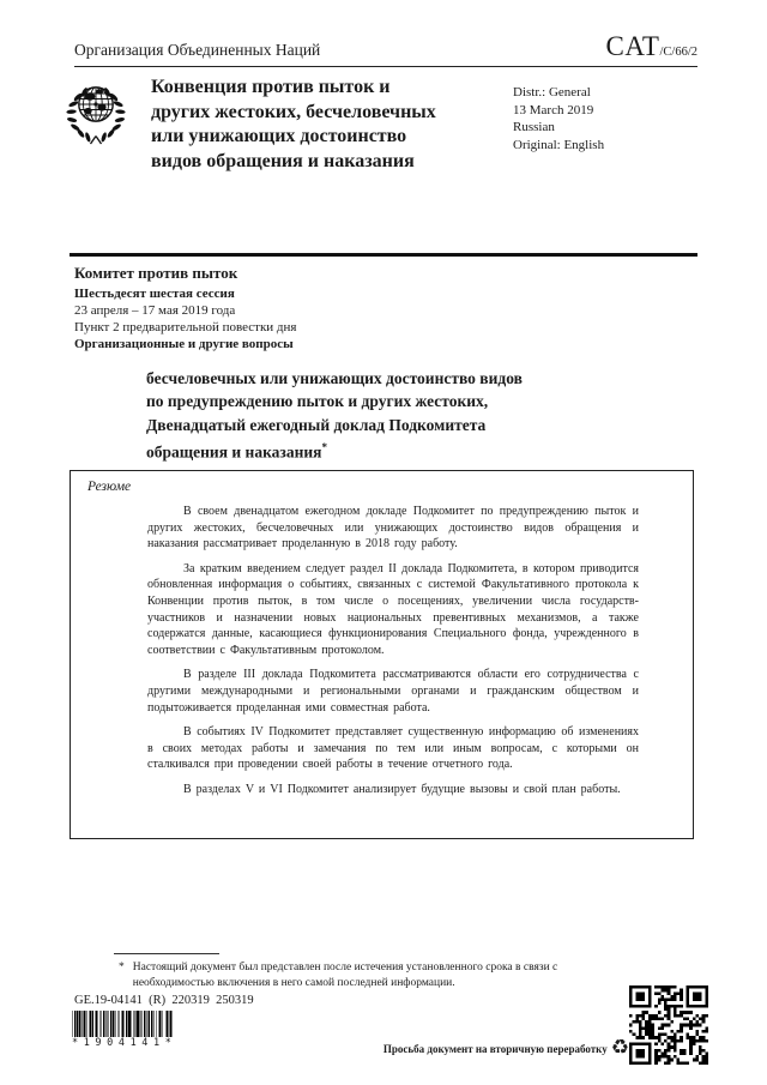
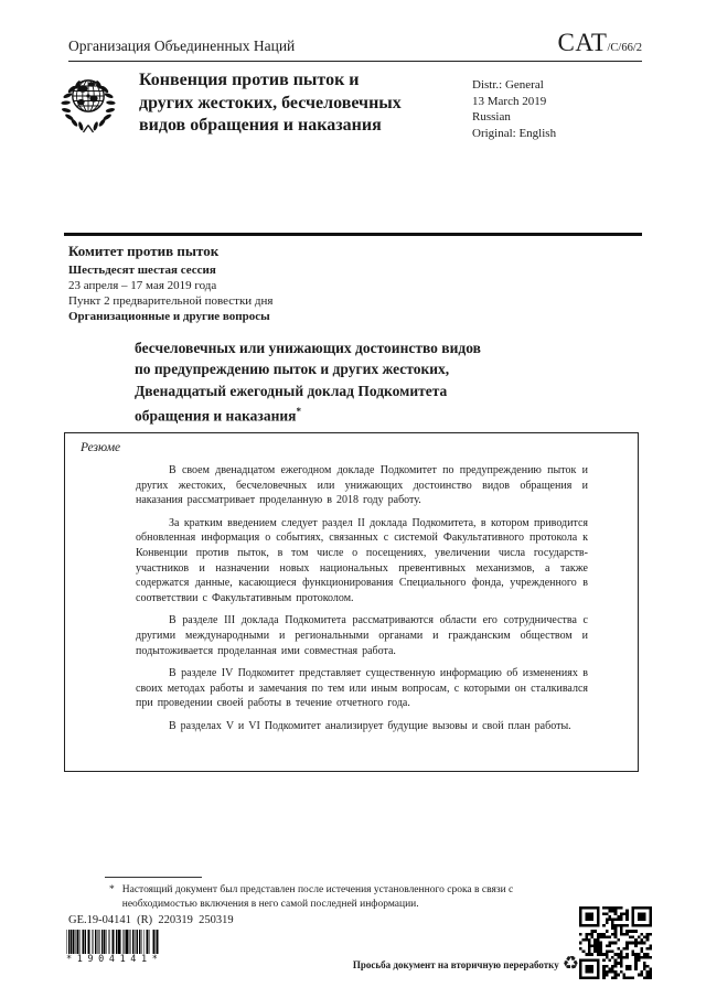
  Организация Объединенных Наций
  CAT/C/66/2
  Конвенция против пыток и
  других жестоких, бесчеловечных
- или унижающих достоинство
  видов обращения и наказания
  Distr.: General
  13 March 2019
  Russian
  Original: English
  Комитет против пыток
  Шестьдесят шестая сессия
  23 апреля – 17 мая 2019 года
  Пункт 2 предварительной повестки дня
  Организационные и другие вопросы
  бесчеловечных или унижающих достоинство видов
  по предупреждению пыток и других жестоких,
  Двенадцатый ежегодный доклад Подкомитета
  обращения и наказания*
  Резюме
  В своем двенадцатом ежегодном докладе Подкомитет по предупреждению пыток и других жестоких, бесчеловечных или унижающих достоинство видов обращения и наказания рассматривает проделанную в 2018 году работу.
  За кратким введением следует раздел II доклада Подкомитета, в котором приводится обновленная информация о событиях, связанных с системой Факультативного протокола к Конвенции против пыток, в том числе о посещениях, увеличении числа государств-участников и назначении новых национальных превентивных механизмов, а также содержатся данные, касающиеся функционирования Специального фонда, учрежденного в соответствии с Факультативным протоколом.
  В разделе III доклада Подкомитета рассматриваются области его сотрудничества с другими международными и региональными органами и гражданским обществом и подытоживается проделанная ими совместная работа.
- В событиях IV Подкомитет представляет существенную информацию об изменениях в своих методах работы и замечания по тем или иным вопросам, с которыми он сталкивался при проведении своей работы в течение отчетного года.
+ В разделе IV Подкомитет представляет существенную информацию об изменениях в своих методах работы и замечания по тем или иным вопросам, с которыми он сталкивался при проведении своей работы в течение отчетного года.
  В разделах V и VI Подкомитет анализирует будущие вызовы и свой план работы.
  *
  Настоящий документ был представлен после истечения установленного срока в связи с необходимостью включения в него самой последней информации.
  GE.19-04141 (R) 220319 250319
  *1904141*
  Просьба документ на вторичную переработку
  ♻
